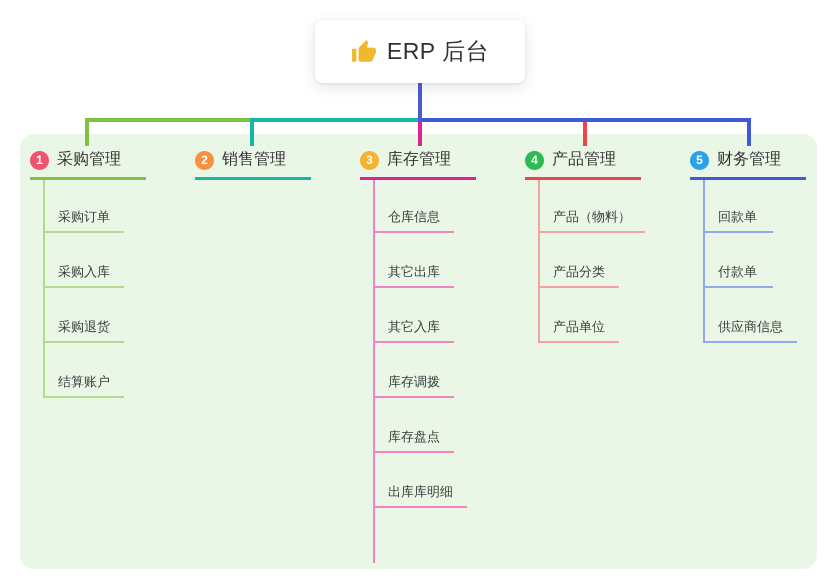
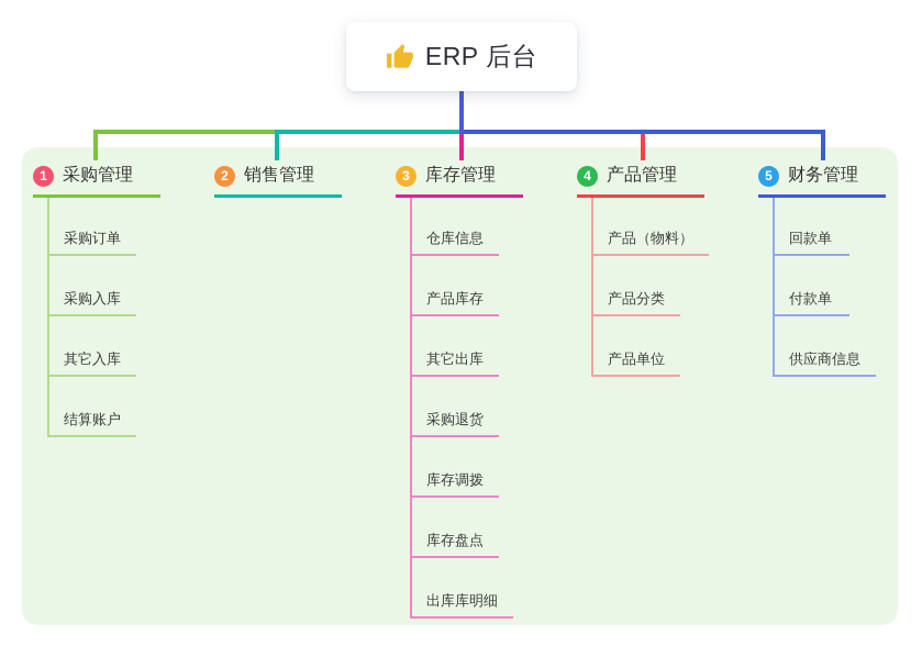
  ERP 后台
  1
  采购管理
  采购订单
  采购入库
- 采购退货
+ 其它入库
  结算账户
  2
  销售管理
  3
  库存管理
  仓库信息
+ 产品库存
  其它出库
- 其它入库
+ 采购退货
  库存调拨
  库存盘点
  出库库明细
  4
  产品管理
  产品（物料）
  产品分类
  产品单位
  5
  财务管理
  回款单
  付款单
  供应商信息
